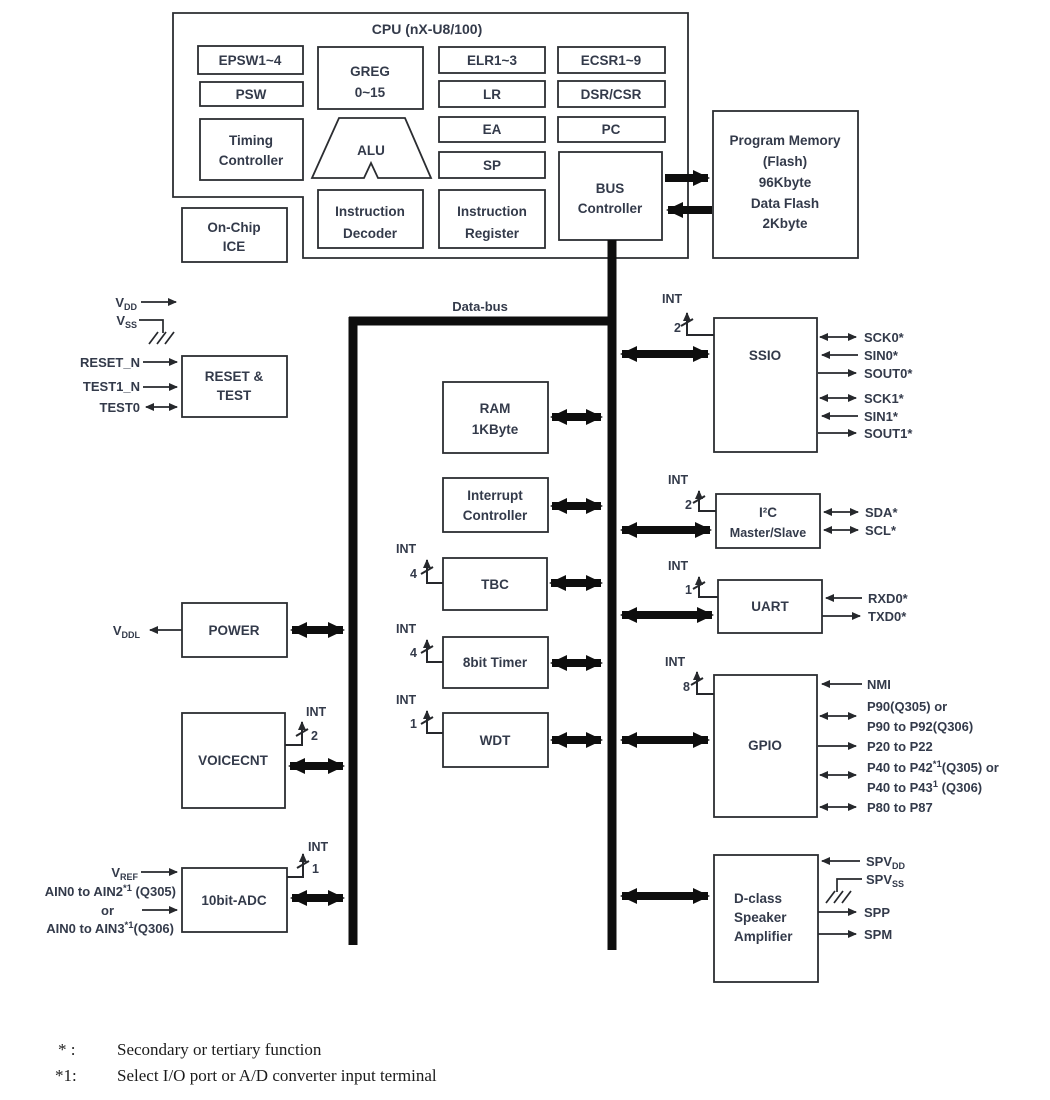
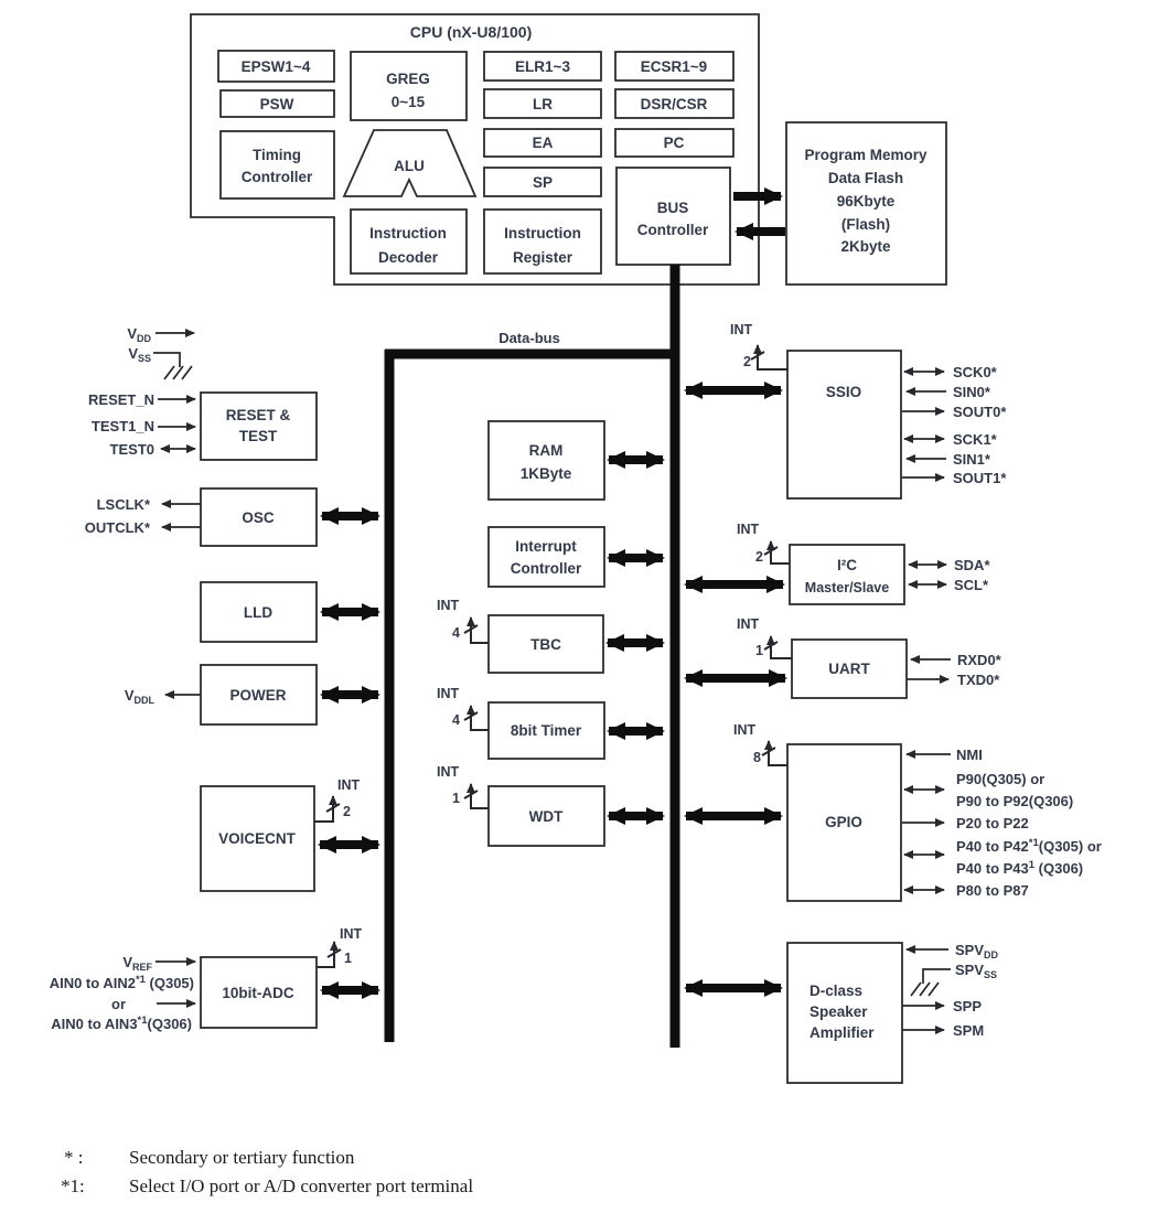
  CPU (nX-U8/100)
  EPSW1~4
  PSW
  Timing
  Controller
  GREG
  0~15
  ALU
  Instruction
  Decoder
  ELR1~3
  LR
  EA
  SP
  Instruction
  Register
  ECSR1~9
  DSR/CSR
  PC
  BUS
  Controller
- On-Chip
- ICE
  Program Memory
- (Flash)
+ Data Flash
  96Kbyte
- Data Flash
+ (Flash)
  2Kbyte
  Data-bus
  VDD
  VSS
  RESET &
  TEST
  RESET_N
  TEST1_N
  TEST0
+ OSC
+ LSCLK*
+ OUTCLK*
+ LLD
  POWER
  VDDL
  VOICECNT
  INT
  2
  10bit-ADC
  INT
  1
  VREF
  AIN0 to AIN2*1 (Q305)
  or
  AIN0 to AIN3*1(Q306)
  RAM
  1KByte
  Interrupt
  Controller
  TBC
  INT
  4
  8bit Timer
  INT
  4
  WDT
  INT
  1
  SSIO
  INT
  2
  SCK0*
  SIN0*
  SOUT0*
  SCK1*
  SIN1*
  SOUT1*
  I²C
  Master/Slave
  INT
  2
  SDA*
  SCL*
  UART
  INT
  1
  RXD0*
  TXD0*
  GPIO
  INT
  8
  NMI
  P90(Q305) or
  P90 to P92(Q306)
  P20 to P22
  P40 to P42*1(Q305) or
  P40 to P431 (Q306)
  P80 to P87
  D-class
  Speaker
  Amplifier
  SPVDD
  SPVSS
  SPP
  SPM
  * :
  Secondary or tertiary function
  *1:
- Select I/O port or A/D converter input terminal
+ Select I/O port or A/D converter port terminal
